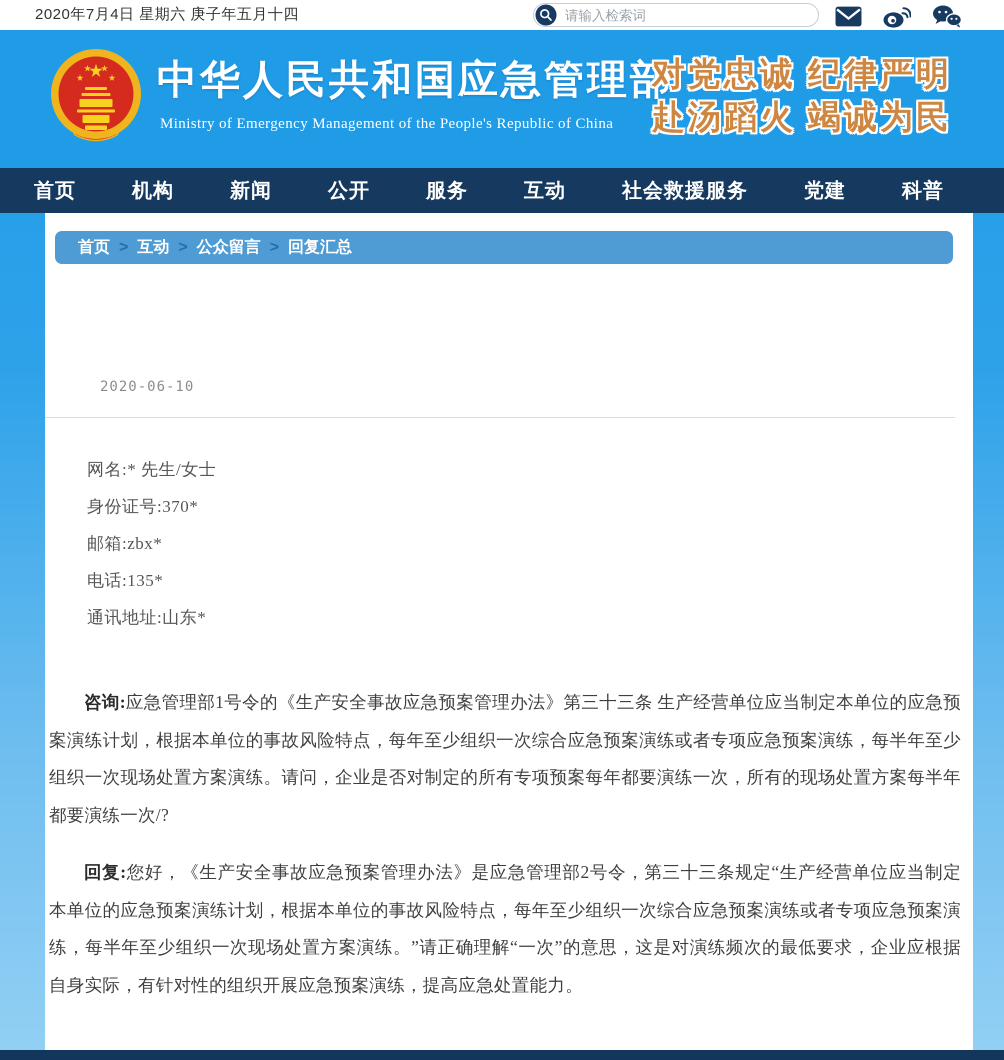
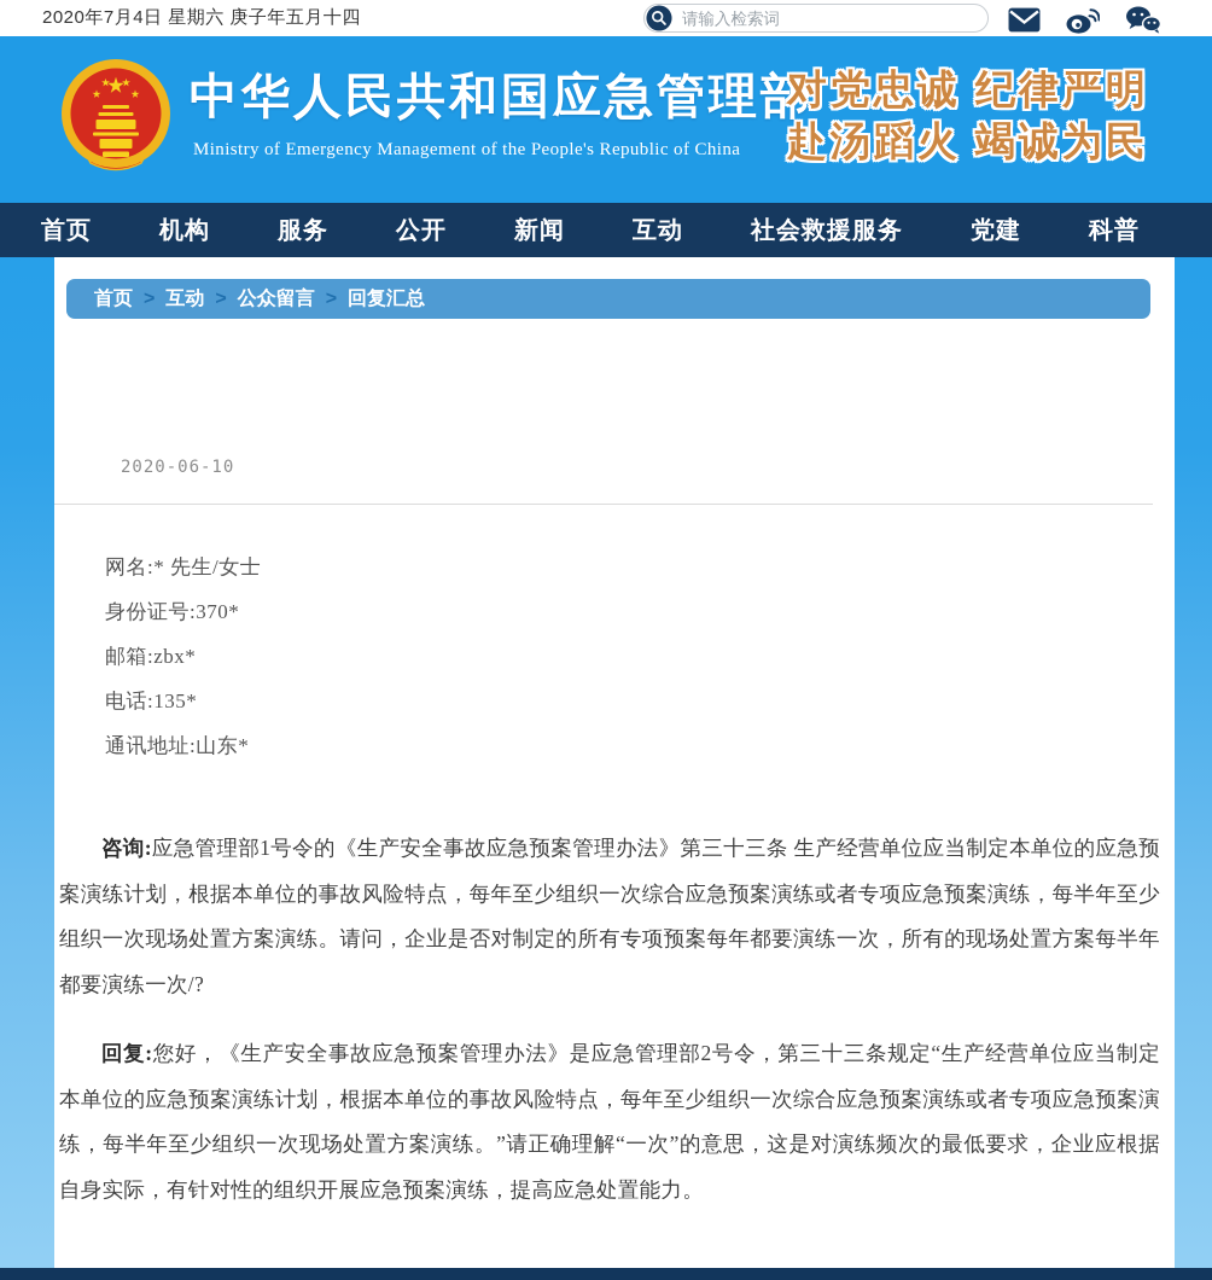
  2020年7月4日 星期六 庚子年五月十四
  请输入检索词
  中华人民共和国应急管理部
  Ministry of Emergency Management of the People's Republic of China
  对党忠诚 纪律严明
  赴汤蹈火 竭诚为民
  首页
  机构
- 新闻
+ 服务
  公开
- 服务
+ 新闻
  互动
  社会救援服务
  党建
  科普
  首页
  >
  互动
  >
  公众留言
  >
  回复汇总
  2020-06-10
  网名:* 先生/女士
  身份证号:370*
  邮箱:zbx*
  电话:135*
  通讯地址:山东*
  咨询:应急管理部1号令的《生产安全事故应急预案管理办法》第三十三条 生产经营单位应当制定本单位的应急预案演练计划，根据本单位的事故风险特点，每年至少组织一次综合应急预案演练或者专项应急预案演练，每半年至少组织一次现场处置方案演练。请问，企业是否对制定的所有专项预案每年都要演练一次，所有的现场处置方案每半年都要演练一次/?
  回复:您好，《生产安全事故应急预案管理办法》是应急管理部2号令，第三十三条规定“生产经营单位应当制定本单位的应急预案演练计划，根据本单位的事故风险特点，每年至少组织一次综合应急预案演练或者专项应急预案演练，每半年至少组织一次现场处置方案演练。”请正确理解“一次”的意思，这是对演练频次的最低要求，企业应根据自身实际，有针对性的组织开展应急预案演练，提高应急处置能力。
